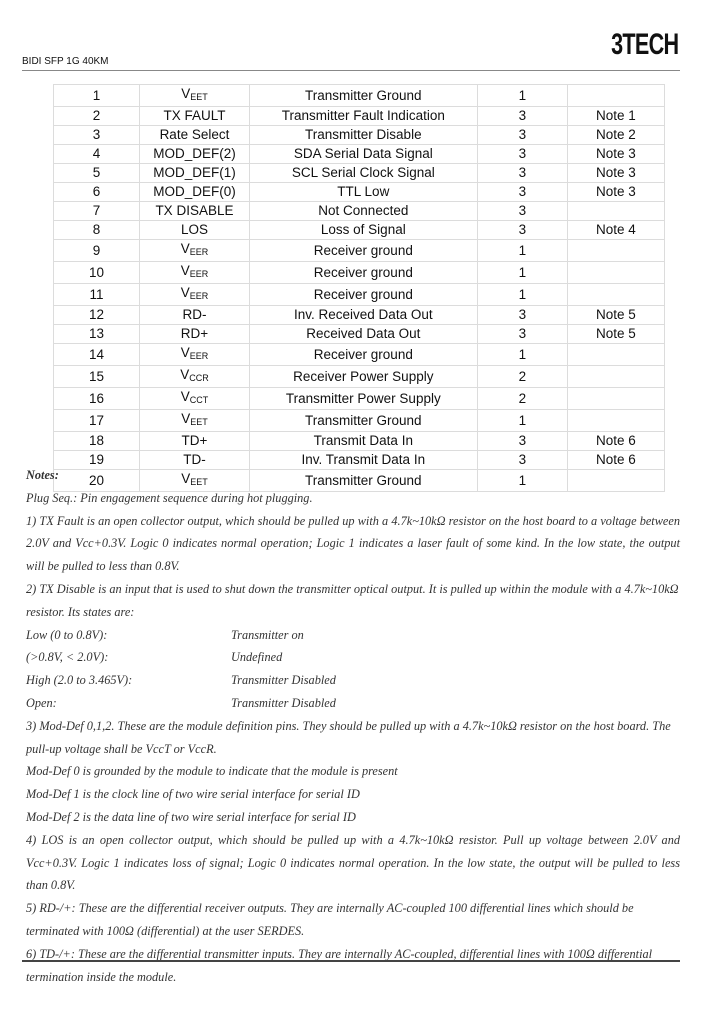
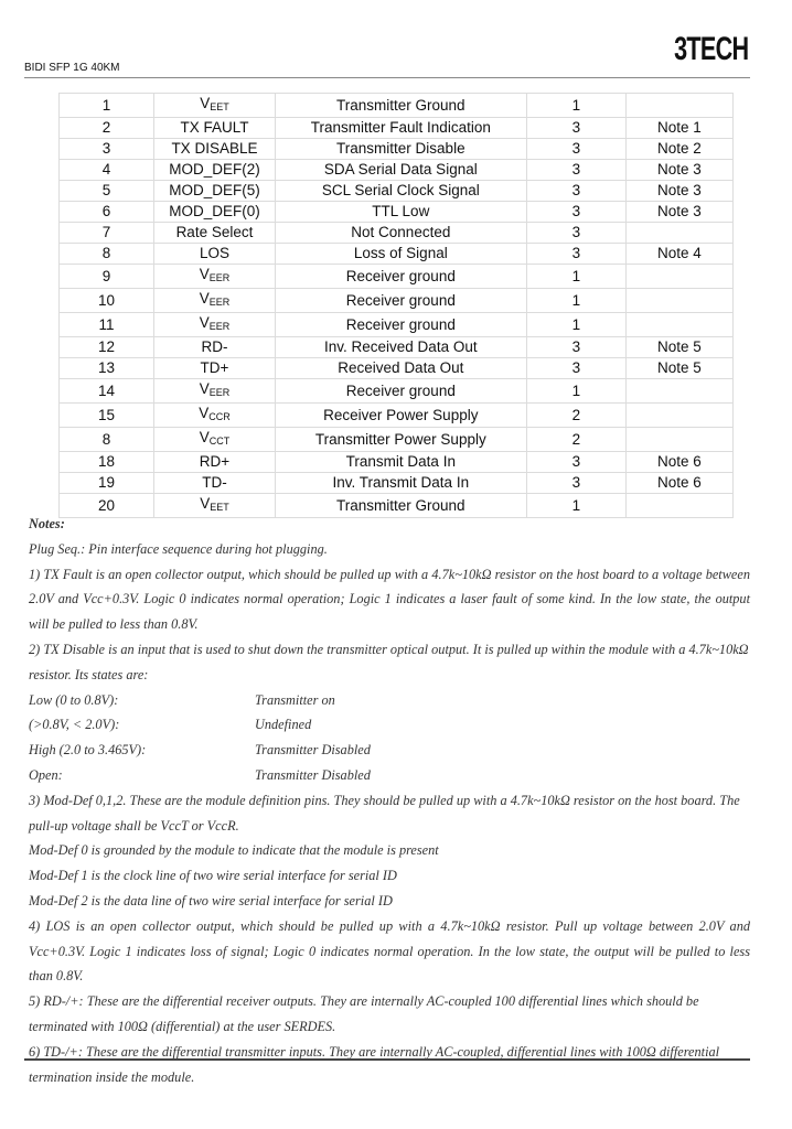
  BIDI SFP 1G 40KM
  3TECH
  1	VEET	Transmitter Ground	1
  2	TX FAULT	Transmitter Fault Indication	3	Note 1
- 3	Rate Select	Transmitter Disable	3	Note 2
+ 3	TX DISABLE	Transmitter Disable	3	Note 2
  4	MOD_DEF(2)	SDA Serial Data Signal	3	Note 3
- 5	MOD_DEF(1)	SCL Serial Clock Signal	3	Note 3
+ 5	MOD_DEF(5)	SCL Serial Clock Signal	3	Note 3
  6	MOD_DEF(0)	TTL Low	3	Note 3
- 7	TX DISABLE	Not Connected	3
+ 7	Rate Select	Not Connected	3
  8	LOS	Loss of Signal	3	Note 4
  9	VEER	Receiver ground	1
  10	VEER	Receiver ground	1
  11	VEER	Receiver ground	1
  12	RD-	Inv. Received Data Out	3	Note 5
- 13	RD+	Received Data Out	3	Note 5
+ 13	TD+	Received Data Out	3	Note 5
  14	VEER	Receiver ground	1
  15	VCCR	Receiver Power Supply	2
- 16	VCCT	Transmitter Power Supply	2
+ 8	VCCT	Transmitter Power Supply	2
- 17	VEET	Transmitter Ground	1
- 18	TD+	Transmit Data In	3	Note 6
+ 18	RD+	Transmit Data In	3	Note 6
  19	TD-	Inv. Transmit Data In	3	Note 6
  20	VEET	Transmitter Ground	1
  Notes:
- Plug Seq.: Pin engagement sequence during hot plugging.
+ Plug Seq.: Pin interface sequence during hot plugging.
  1) TX Fault is an open collector output, which should be pulled up with a 4.7k~10kΩ resistor on the host board to a voltage between 2.0V and Vcc+0.3V. Logic 0 indicates normal operation; Logic 1 indicates a laser fault of some kind. In the low state, the output will be pulled to less than 0.8V.
  2) TX Disable is an input that is used to shut down the transmitter optical output. It is pulled up within the module with a 4.7k~10kΩ resistor. Its states are:
  Low (0 to 0.8V):
  Transmitter on
  (>0.8V, < 2.0V):
  Undefined
  High (2.0 to 3.465V):
  Transmitter Disabled
  Open:
  Transmitter Disabled
  3) Mod-Def 0,1,2. These are the module definition pins. They should be pulled up with a 4.7k~10kΩ resistor on the host board. The pull-up voltage shall be VccT or VccR.
  Mod-Def 0 is grounded by the module to indicate that the module is present
  Mod-Def 1 is the clock line of two wire serial interface for serial ID
  Mod-Def 2 is the data line of two wire serial interface for serial ID
  4) LOS is an open collector output, which should be pulled up with a 4.7k~10kΩ resistor. Pull up voltage between 2.0V and Vcc+0.3V. Logic 1 indicates loss of signal; Logic 0 indicates normal operation. In the low state, the output will be pulled to less than 0.8V.
  5) RD-/+: These are the differential receiver outputs. They are internally AC-coupled 100 differential lines which should be terminated with 100Ω (differential) at the user SERDES.
  6) TD-/+: These are the differential transmitter inputs. They are internally AC-coupled, differential lines with 100Ω differential termination inside the module.
